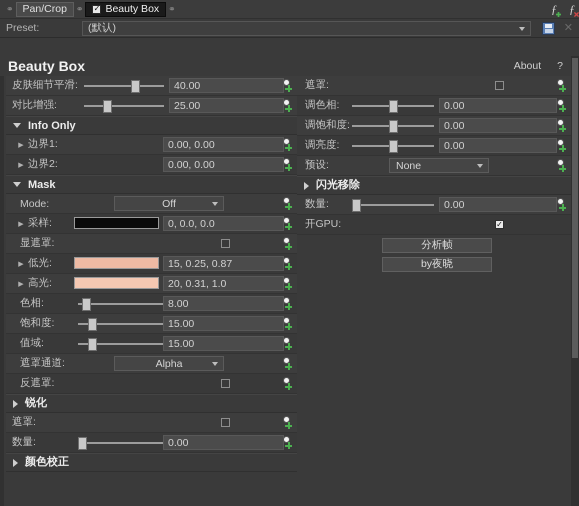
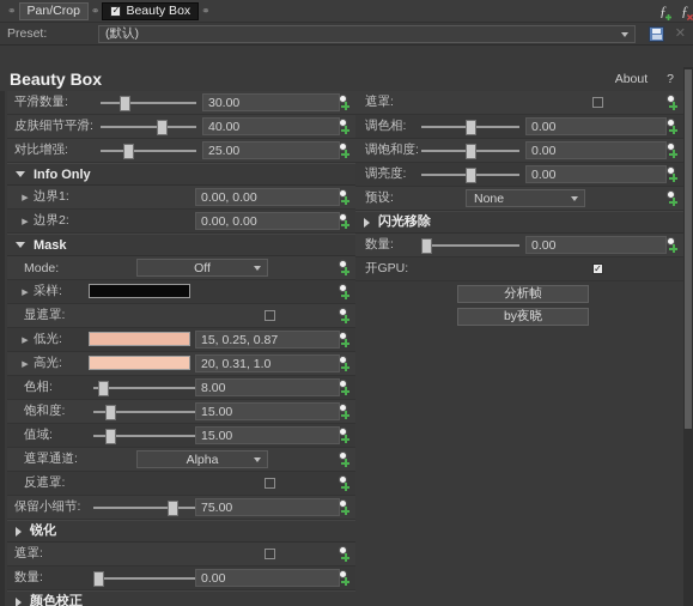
  ⚭
  Pan/Crop
  ⚭
  ✓
  Beauty Box
  ⚭
  ƒ
  ƒ
  Preset:
  (默认)
  ✕
  Beauty Box
+ 平滑数量:
+ 30.00
  皮肤细节平滑:
  40.00
  对比增强:
  25.00
  Info Only
  边界1:
  0.00, 0.00
  边界2:
  0.00, 0.00
  Mask
  Mode:
  Off
  采样:
- 0, 0.0, 0.0
  显遮罩:
  低光:
  15, 0.25, 0.87
  高光:
  20, 0.31, 1.0
  色相:
  8.00
  饱和度:
  15.00
  值域:
  15.00
  遮罩通道:
  Alpha
  反遮罩:
+ 保留小细节:
+ 75.00
  锐化
  遮罩:
  数量:
  0.00
  颜色校正
  About
  ?
  遮罩:
  调色相:
  0.00
  调饱和度:
  0.00
  调亮度:
  0.00
  预设:
  None
  闪光移除
  数量:
  0.00
  开GPU:
  ✓
  分析帧
  by夜晓
